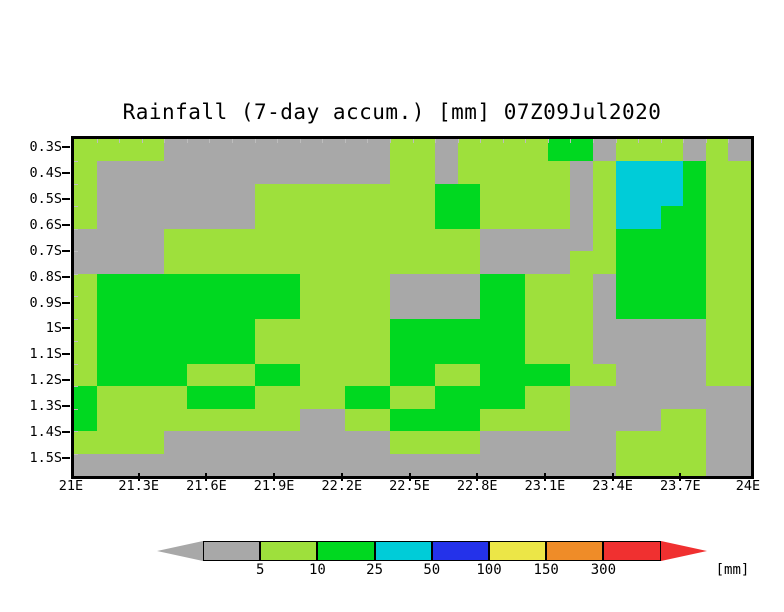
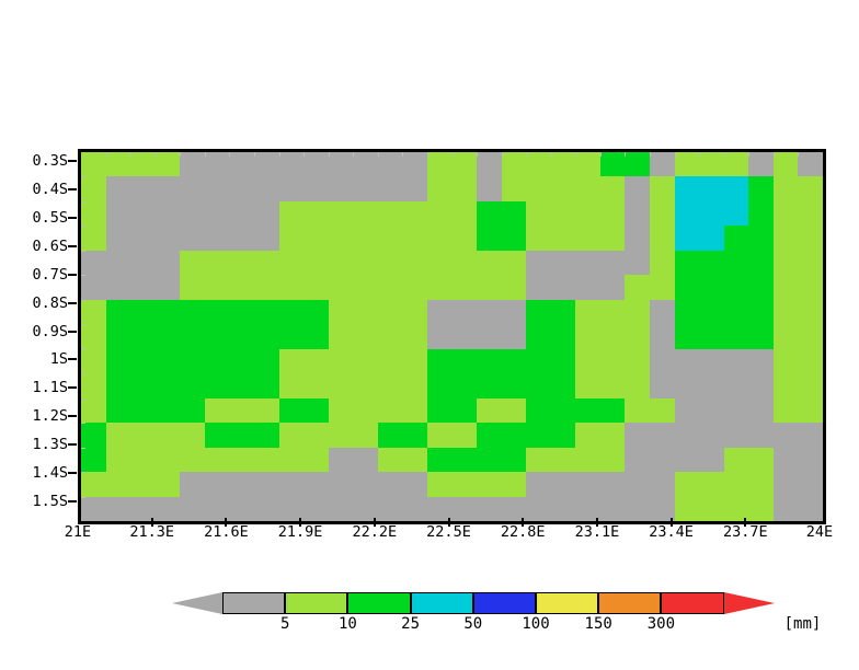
- Rainfall (7-day accum.) [mm] 07Z09Jul2020
  0.3S
  0.4S
  0.5S
  0.6S
  0.7S
  0.8S
  0.9S
  1S
  1.1S
  1.2S
  1.3S
  1.4S
  1.5S
  21E
  21.3E
  21.6E
  21.9E
  22.2E
  22.5E
  22.8E
  23.1E
  23.4E
  23.7E
  24E
  [mm]
  5
  10
  25
  50
  100
  150
  300
